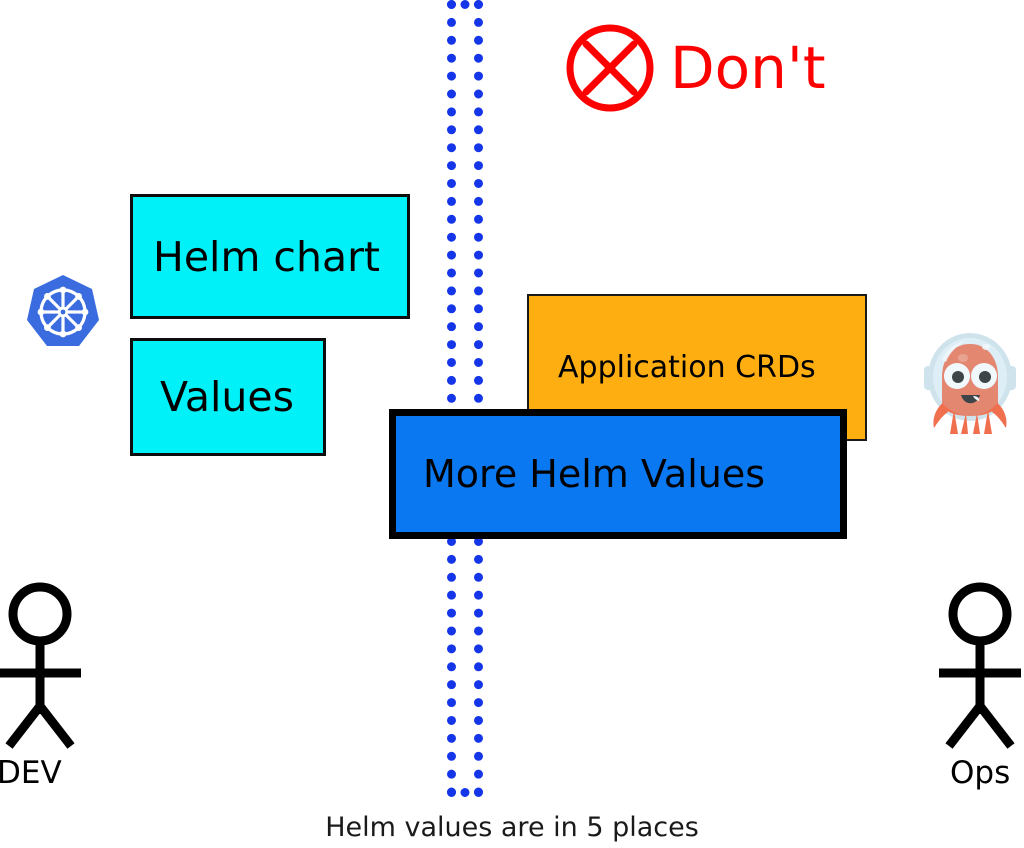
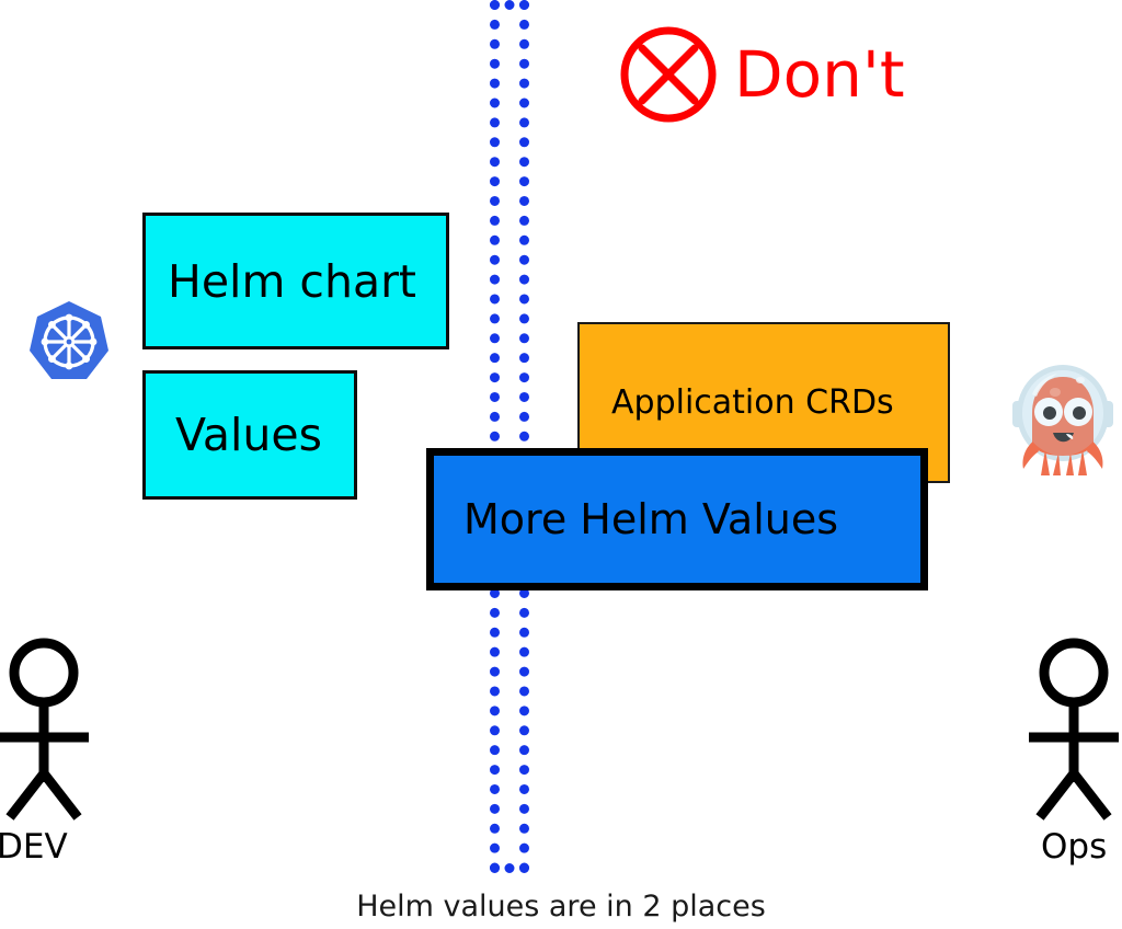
  Don't
  Helm chart
  Values
  Application CRDs
  More Helm Values
  DEV
  Ops
- Helm values are in 5 places
+ Helm values are in 2 places
